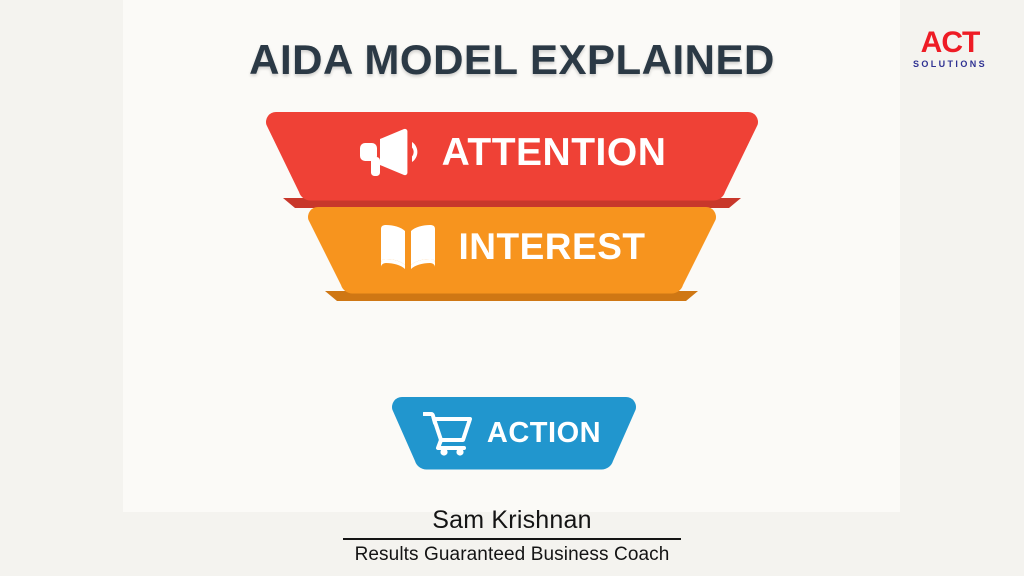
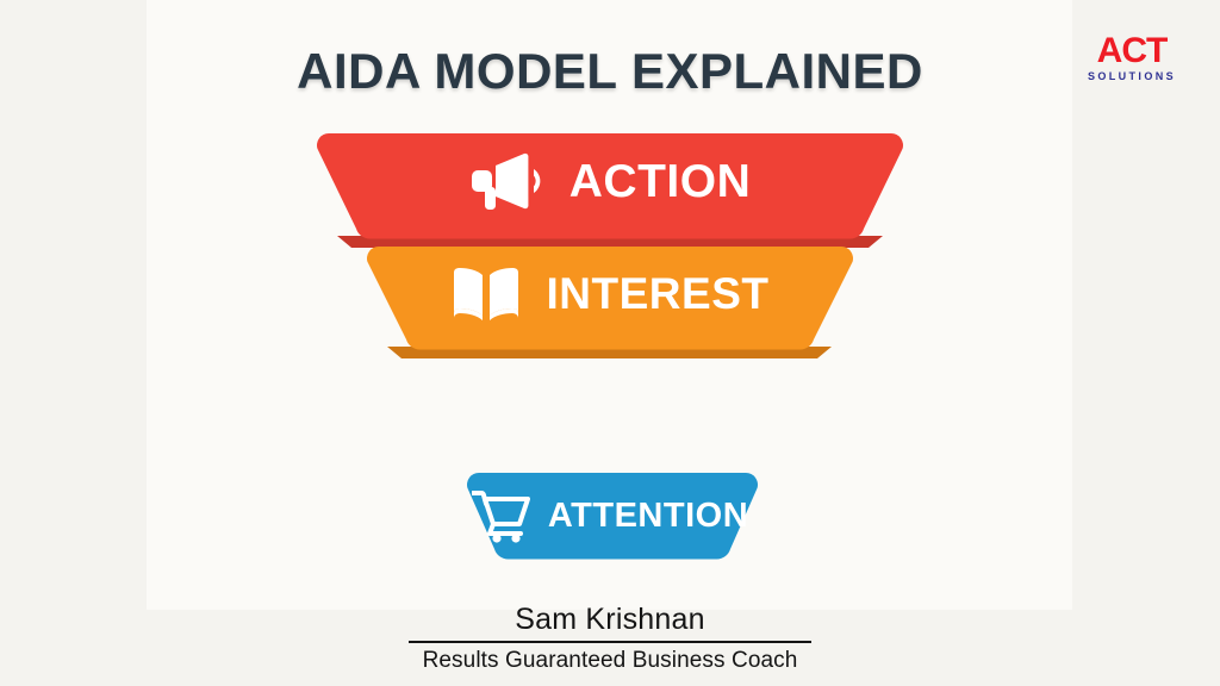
  AIDA MODEL EXPLAINED
  ACT
  SOLUTIONS
- ATTENTION
+ ACTION
  INTEREST
- ACTION
+ ATTENTION
  Sam Krishnan
  Results Guaranteed Business Coach
